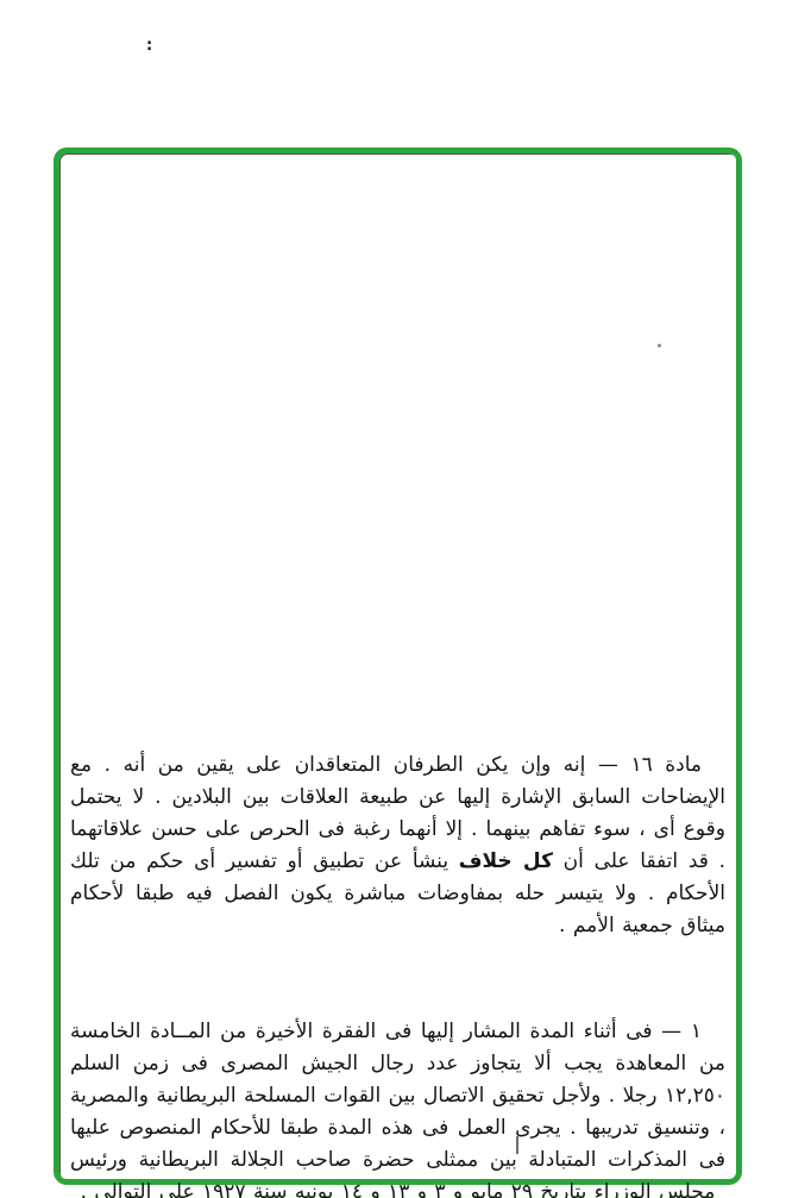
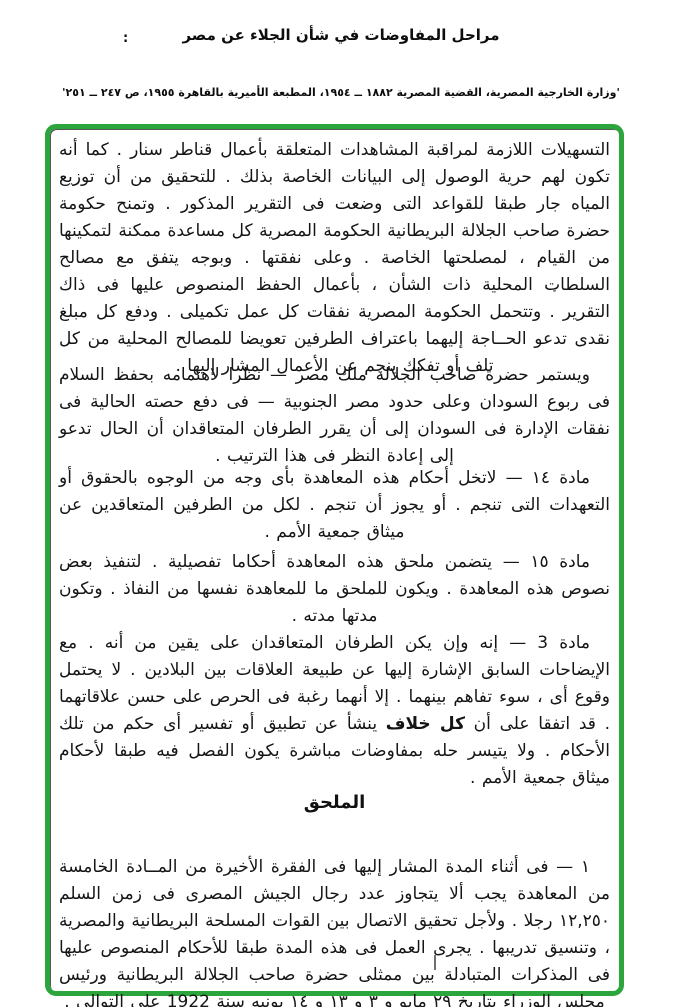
  :
+ مراحل المفاوضات في شأن الجلاء عن مصر
+ 'وزارة الخارجية المصرية، القضية المصرية ١٨٨٢ ــ ١٩٥٤، المطبعة الأميرية بالقاهرة ١٩٥٥، ص ٢٤٧ ــ ٢٥١'
+ التسهيلات اللازمة لمراقبة المشاهدات المتعلقة بأعمال قناطر سنار . كما أنه تكون لهم حرية الوصول إلى البيانات الخاصة بذلك . للتحقيق من أن توزيع المياه جار طبقا للقواعد التى وضعت فى التقرير المذكور . وتمنح حكومة حضرة صاحب الجلالة البريطانية الحكومة المصرية كل مساعدة ممكنة لتمكينها من القيام ، لمصلحتها الخاصة . وعلى نفقتها . وبوجه يتفق مع مصالح السلطات المحلية ذات الشأن ، بأعمال الحفظ المنصوص عليها فى ذاك التقرير . وتتحمل الحكومة المصرية نفقات كل عمل تكميلى . ودفع كل مبلغ نقدى تدعو الحــاجة إليهما باعتراف الطرفين تعويضا للمصالح المحلية من كل تلف أو تفكك ينجم عن الأعمال المشار إليها .
+ ويستمر حضرة صاحب الجلالة ملك مصر — نظرا لاهتمامه بحفظ السلام فى ربوع السودان وعلى حدود مصر الجنوبية — فى دفع حصته الحالية فى نفقات الإدارة فى السودان إلى أن يقرر الطرفان المتعاقدان أن الحال تدعو إلى إعادة النظر فى هذا الترتيب .
+ مادة ١٤ — لاتخل أحكام هذه المعاهدة بأى وجه من الوجوه بالحقوق أو التعهدات التى تنجم . أو يجوز أن تنجم . لكل من الطرفين المتعاقدين عن ميثاق جمعية الأمم .
+ مادة ١٥ — يتضمن ملحق هذه المعاهدة أحكاما تفصيلية . لتنفيذ بعض نصوص هذه المعاهدة . ويكون للملحق ما للمعاهدة نفسها من النفاذ . وتكون مدتها مدته .
- مادة ١٦ — إنه وإن يكن الطرفان المتعاقدان على يقين من أنه . مع الإيضاحات السابق الإشارة إليها عن طبيعة العلاقات بين البلادين . لا يحتمل وقوع أى ، سوء تفاهم بينهما . إلا أنهما رغبة فى الحرص على حسن علاقاتهما . قد اتفقا على أن كل خلاف ينشأ عن تطبيق أو تفسير أى حكم من تلك الأحكام . ولا يتيسر حله بمفاوضات مباشرة يكون الفصل فيه طبقا لأحكام ميثاق جمعية الأمم .
+ مادة 3 — إنه وإن يكن الطرفان المتعاقدان على يقين من أنه . مع الإيضاحات السابق الإشارة إليها عن طبيعة العلاقات بين البلادين . لا يحتمل وقوع أى ، سوء تفاهم بينهما . إلا أنهما رغبة فى الحرص على حسن علاقاتهما . قد اتفقا على أن كل خلاف ينشأ عن تطبيق أو تفسير أى حكم من تلك الأحكام . ولا يتيسر حله بمفاوضات مباشرة يكون الفصل فيه طبقا لأحكام ميثاق جمعية الأمم .
+ الملحق
- ١ — فى أثناء المدة المشار إليها فى الفقرة الأخيرة من المــادة الخامسة من المعاهدة يجب ألا يتجاوز عدد رجال الجيش المصرى فى زمن السلم ١٢,٢٥٠ رجلا . ولأجل تحقيق الاتصال بين القوات المسلحة البريطانية والمصرية ، وتنسيق تدريبها . يجرى العمل فى هذه المدة طبقا للأحكام المنصوص عليها فى المذكرات المتبادلة بين ممثلى حضرة صاحب الجلالة البريطانية ورئيس مجلس الوزراء بتاريخ ٢٩ مايو و ٣ و ١٣ و ١٤ يونيه سنة ١٩٢٧ على التوالى .
+ ١ — فى أثناء المدة المشار إليها فى الفقرة الأخيرة من المــادة الخامسة من المعاهدة يجب ألا يتجاوز عدد رجال الجيش المصرى فى زمن السلم ١٢,٢٥٠ رجلا . ولأجل تحقيق الاتصال بين القوات المسلحة البريطانية والمصرية ، وتنسيق تدريبها . يجرى العمل فى هذه المدة طبقا للأحكام المنصوص عليها فى المذكرات المتبادلة بين ممثلى حضرة صاحب الجلالة البريطانية ورئيس مجلس الوزراء بتاريخ ٢٩ مايو و ٣ و ١٣ و ١٤ يونيه سنة 1922 على التوالى .
